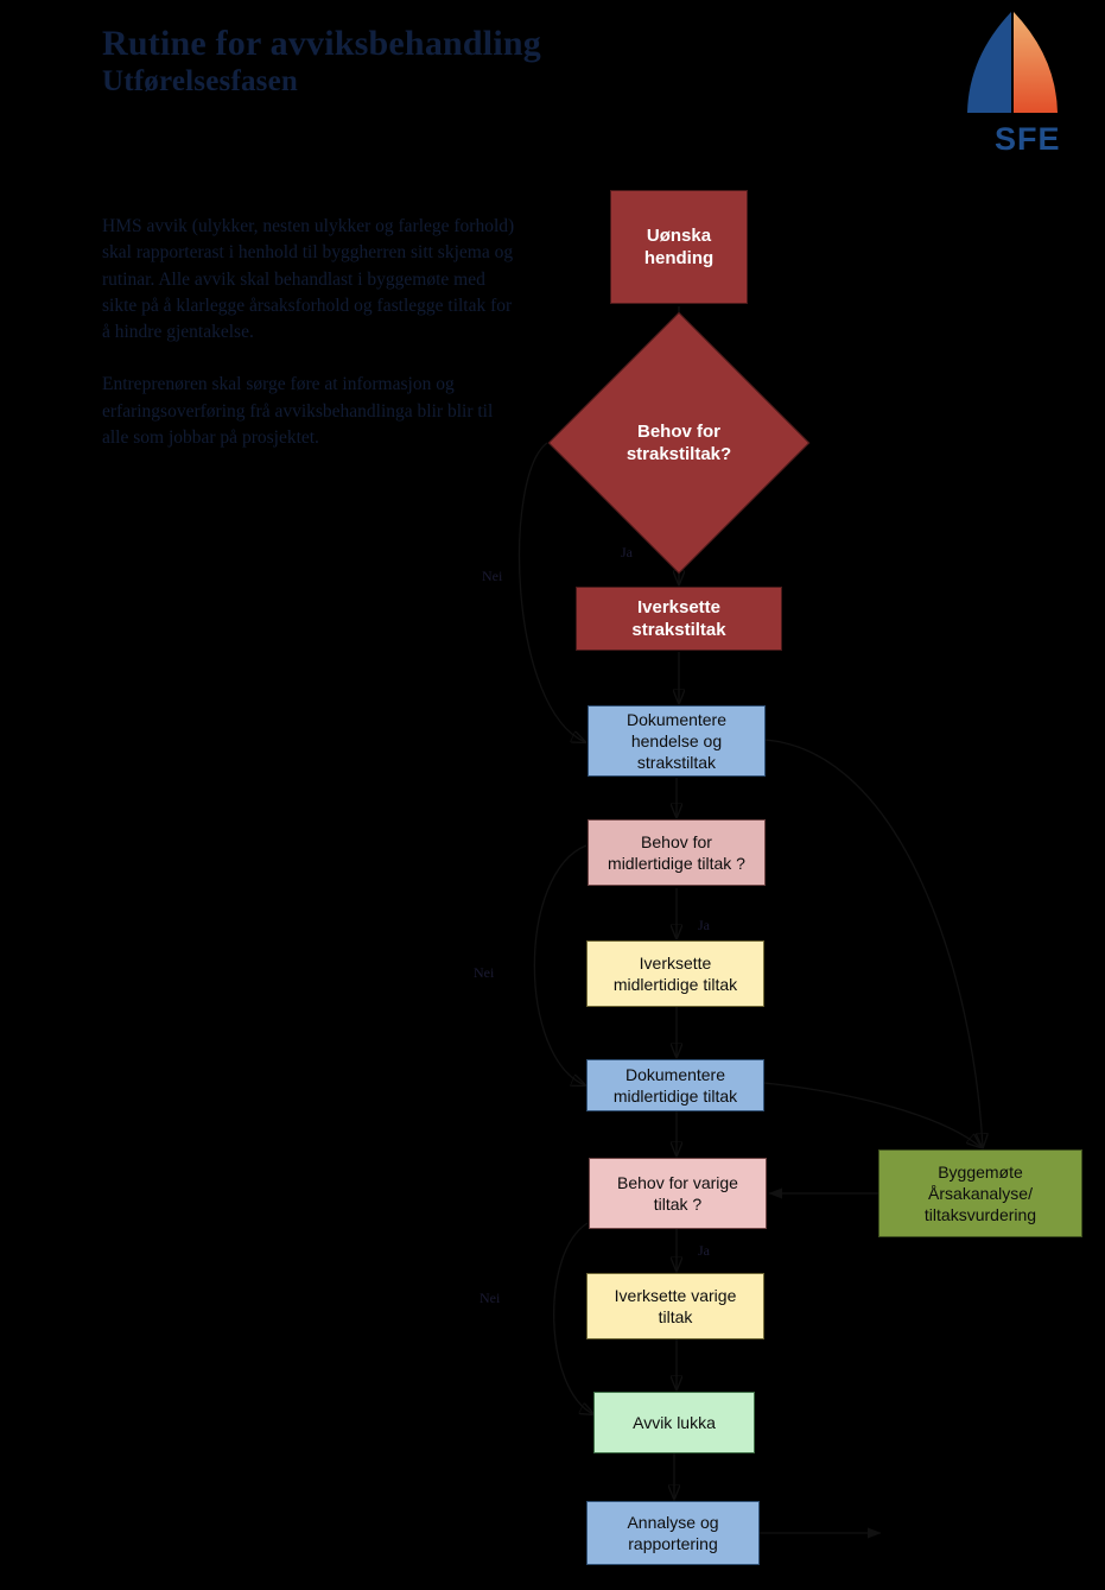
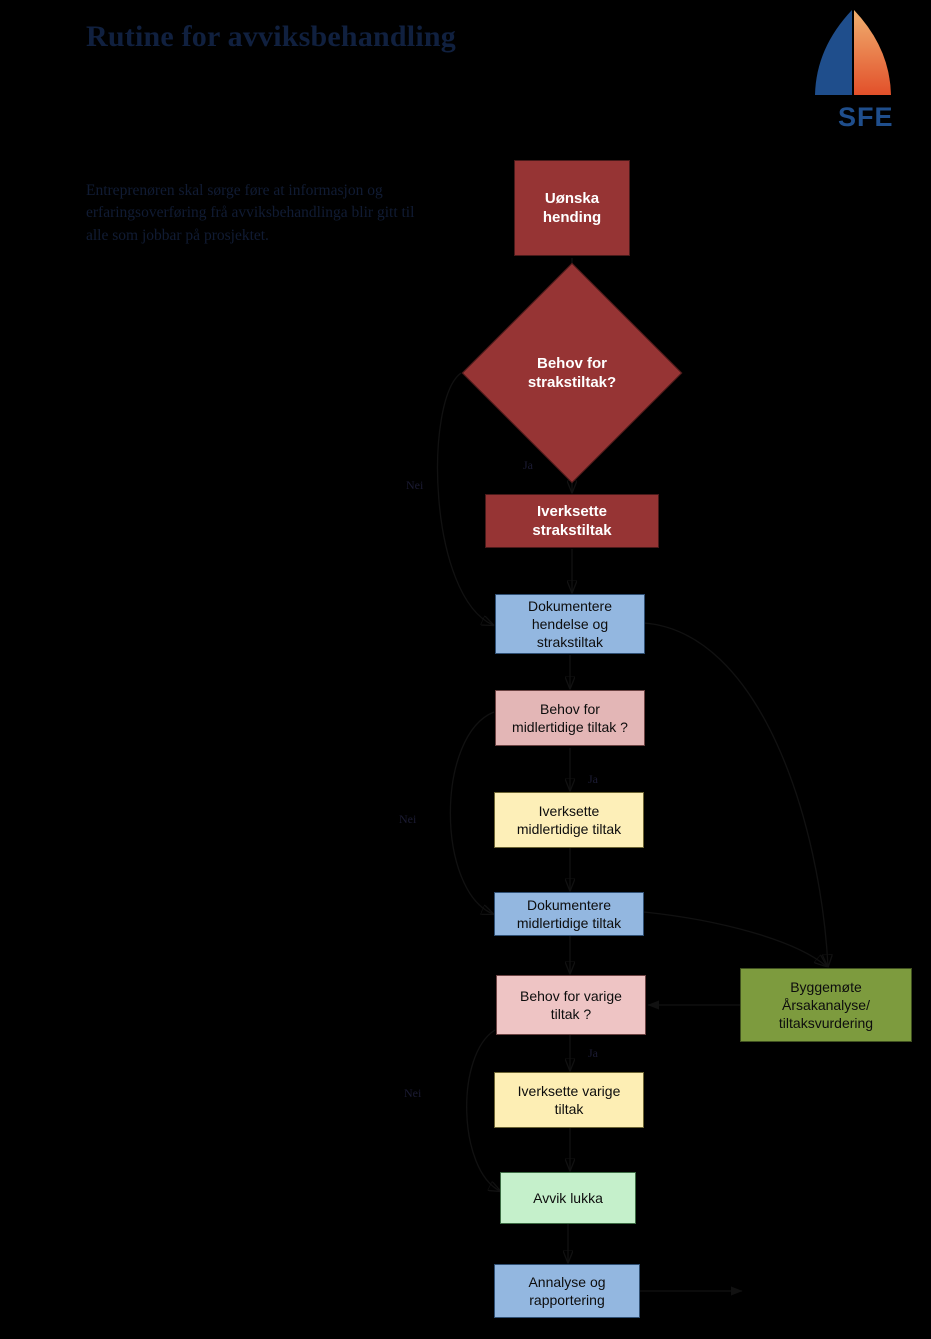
  Rutine for avviksbehandling
- Utførelsesfasen
- HMS avvik (ulykker, nesten ulykker og farlege forhold) skal rapporterast i henhold til byggherren sitt skjema og rutinar. Alle avvik skal behandlast i byggemøte med sikte på å klarlegge årsaksforhold og fastlegge tiltak for å hindre gjentakelse.
- Entreprenøren skal sørge føre at informasjon og erfaringsoverføring frå avviksbehandlinga blir blir til alle som jobbar på prosjektet.
+ Entreprenøren skal sørge føre at informasjon og erfaringsoverføring frå avviksbehandlinga blir gitt til alle som jobbar på prosjektet.
  SFE
  Uønska
  hending
  Behov for
  strakstiltak?
  Ja
  Nei
  Iverksette
  strakstiltak
  Dokumentere
  hendelse og
  strakstiltak
  Behov for
  midlertidige tiltak ?
  Ja
  Nei
  Iverksette
  midlertidige tiltak
  Dokumentere
  midlertidige tiltak
  Behov for varige
  tiltak ?
  Ja
  Nei
  Byggemøte
  Årsakanalyse/
  tiltaksvurdering
  Iverksette varige
  tiltak
  Avvik lukka
  Annalyse og
  rapportering
